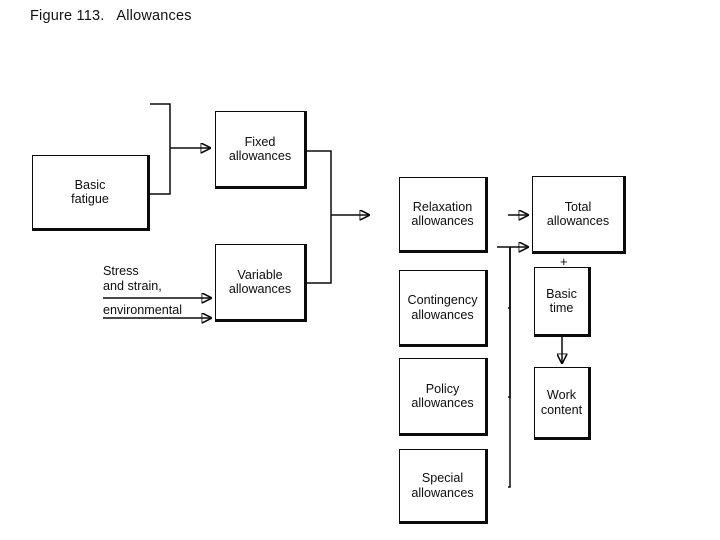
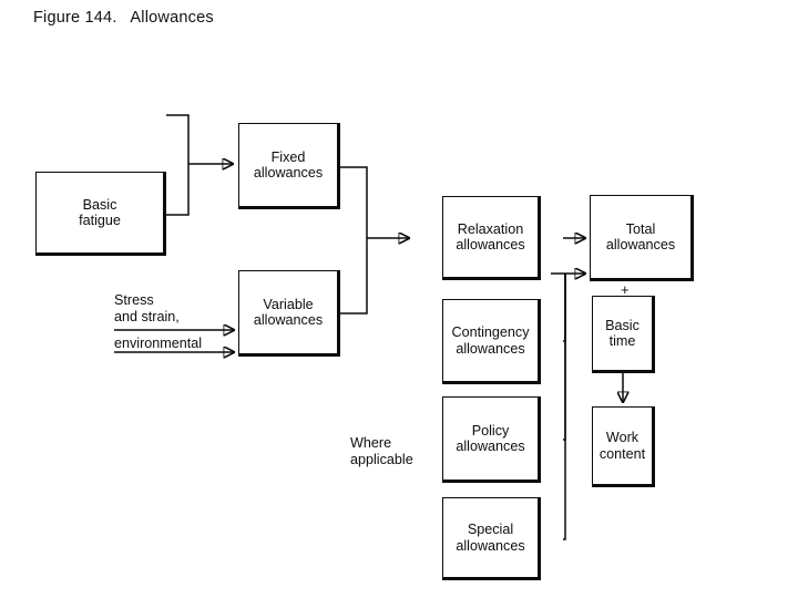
- Figure 113. Allowances
+ Figure 144. Allowances
  Basic
  fatigue
  Fixed
  allowances
  Variable
  allowances
  Relaxation
  allowances
  Contingency
  allowances
  Policy
  allowances
  Special
  allowances
  Total
  allowances
  Basic
  time
  Work
  content
  Stress
  and strain,
  environmental
+ Where
+ applicable
  +
